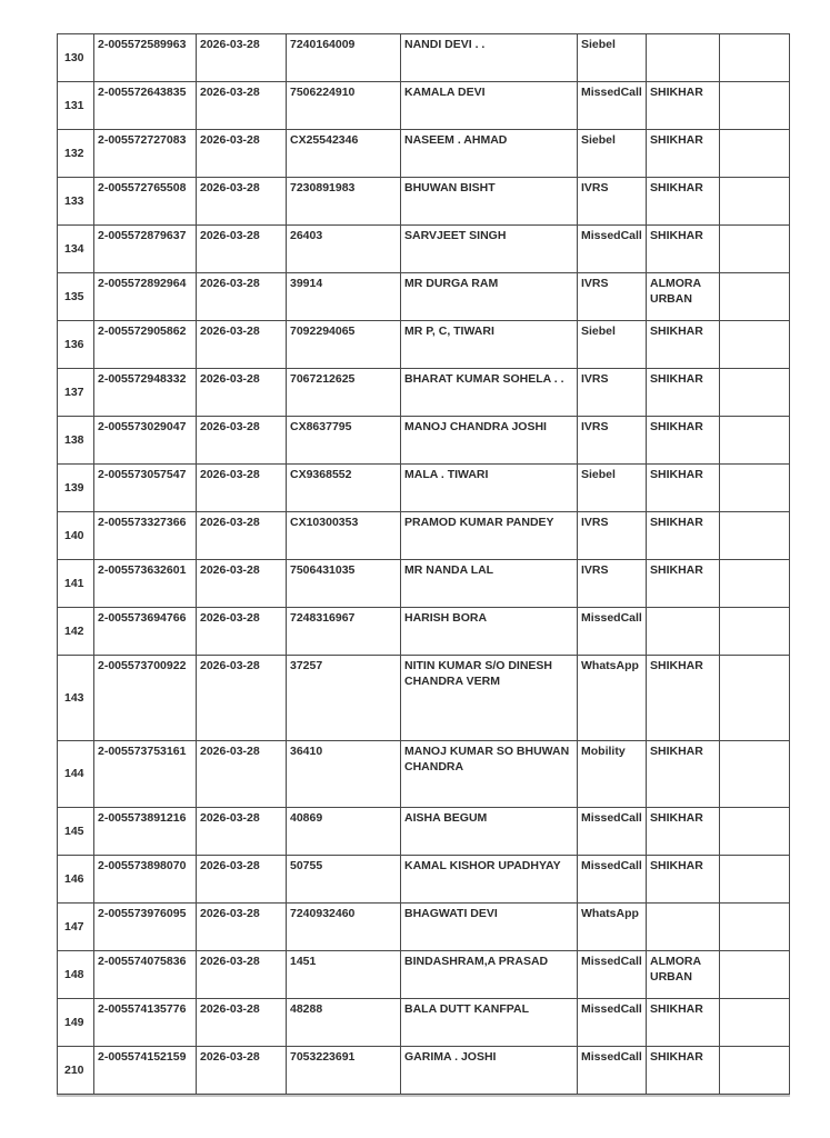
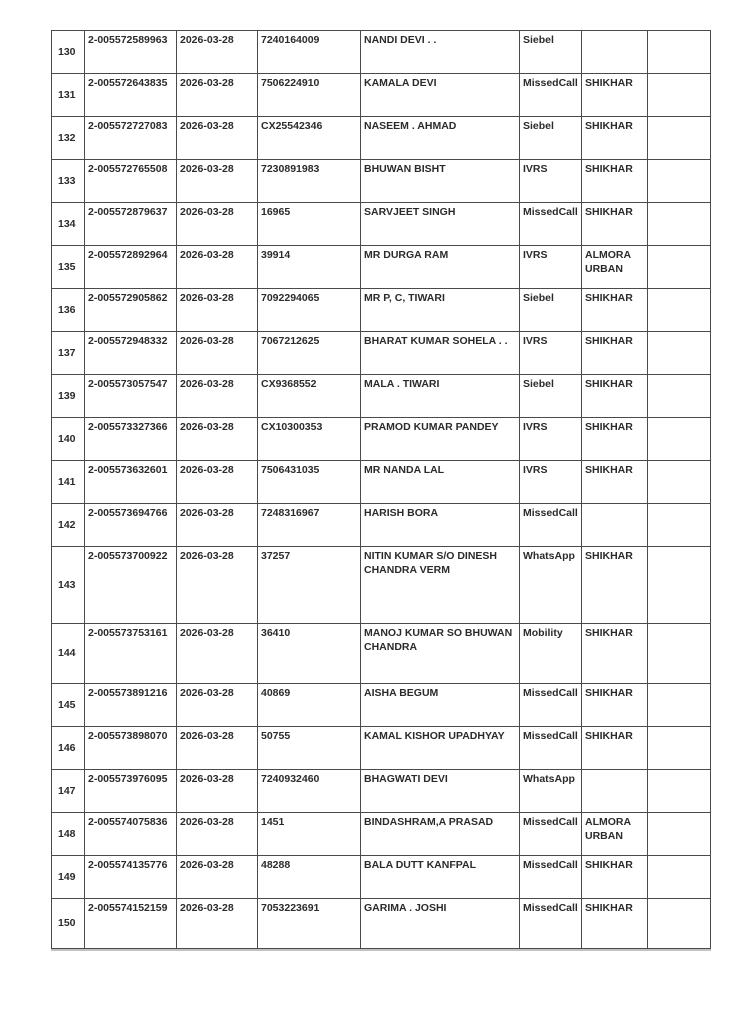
  130	2-005572589963	2026-03-28	7240164009	NANDI DEVI . .	Siebel
  131	2-005572643835	2026-03-28	7506224910	KAMALA DEVI	MissedCall	SHIKHAR
  132	2-005572727083	2026-03-28	CX25542346	NASEEM . AHMAD	Siebel	SHIKHAR
  133	2-005572765508	2026-03-28	7230891983	BHUWAN BISHT	IVRS	SHIKHAR
- 134	2-005572879637	2026-03-28	26403	SARVJEET SINGH	MissedCall	SHIKHAR
+ 134	2-005572879637	2026-03-28	16965	SARVJEET SINGH	MissedCall	SHIKHAR
  135	2-005572892964	2026-03-28	39914	MR DURGA RAM	IVRS	ALMORA URBAN
  136	2-005572905862	2026-03-28	7092294065	MR P, C, TIWARI	Siebel	SHIKHAR
  137	2-005572948332	2026-03-28	7067212625	BHARAT KUMAR SOHELA . .	IVRS	SHIKHAR
- 138	2-005573029047	2026-03-28	CX8637795	MANOJ CHANDRA JOSHI	IVRS	SHIKHAR
  139	2-005573057547	2026-03-28	CX9368552	MALA . TIWARI	Siebel	SHIKHAR
  140	2-005573327366	2026-03-28	CX10300353	PRAMOD KUMAR PANDEY	IVRS	SHIKHAR
  141	2-005573632601	2026-03-28	7506431035	MR NANDA LAL	IVRS	SHIKHAR
  142	2-005573694766	2026-03-28	7248316967	HARISH BORA	MissedCall
  143	2-005573700922	2026-03-28	37257	NITIN KUMAR S/O DINESH CHANDRA VERM	WhatsApp	SHIKHAR
  144	2-005573753161	2026-03-28	36410	MANOJ KUMAR SO BHUWAN CHANDRA	Mobility	SHIKHAR
  145	2-005573891216	2026-03-28	40869	AISHA BEGUM	MissedCall	SHIKHAR
  146	2-005573898070	2026-03-28	50755	KAMAL KISHOR UPADHYAY	MissedCall	SHIKHAR
  147	2-005573976095	2026-03-28	7240932460	BHAGWATI DEVI	WhatsApp
  148	2-005574075836	2026-03-28	1451	BINDASHRAM,A PRASAD	MissedCall	ALMORA URBAN
  149	2-005574135776	2026-03-28	48288	BALA DUTT KANFPAL	MissedCall	SHIKHAR
- 210	2-005574152159	2026-03-28	7053223691	GARIMA . JOSHI	MissedCall	SHIKHAR
+ 150	2-005574152159	2026-03-28	7053223691	GARIMA . JOSHI	MissedCall	SHIKHAR
